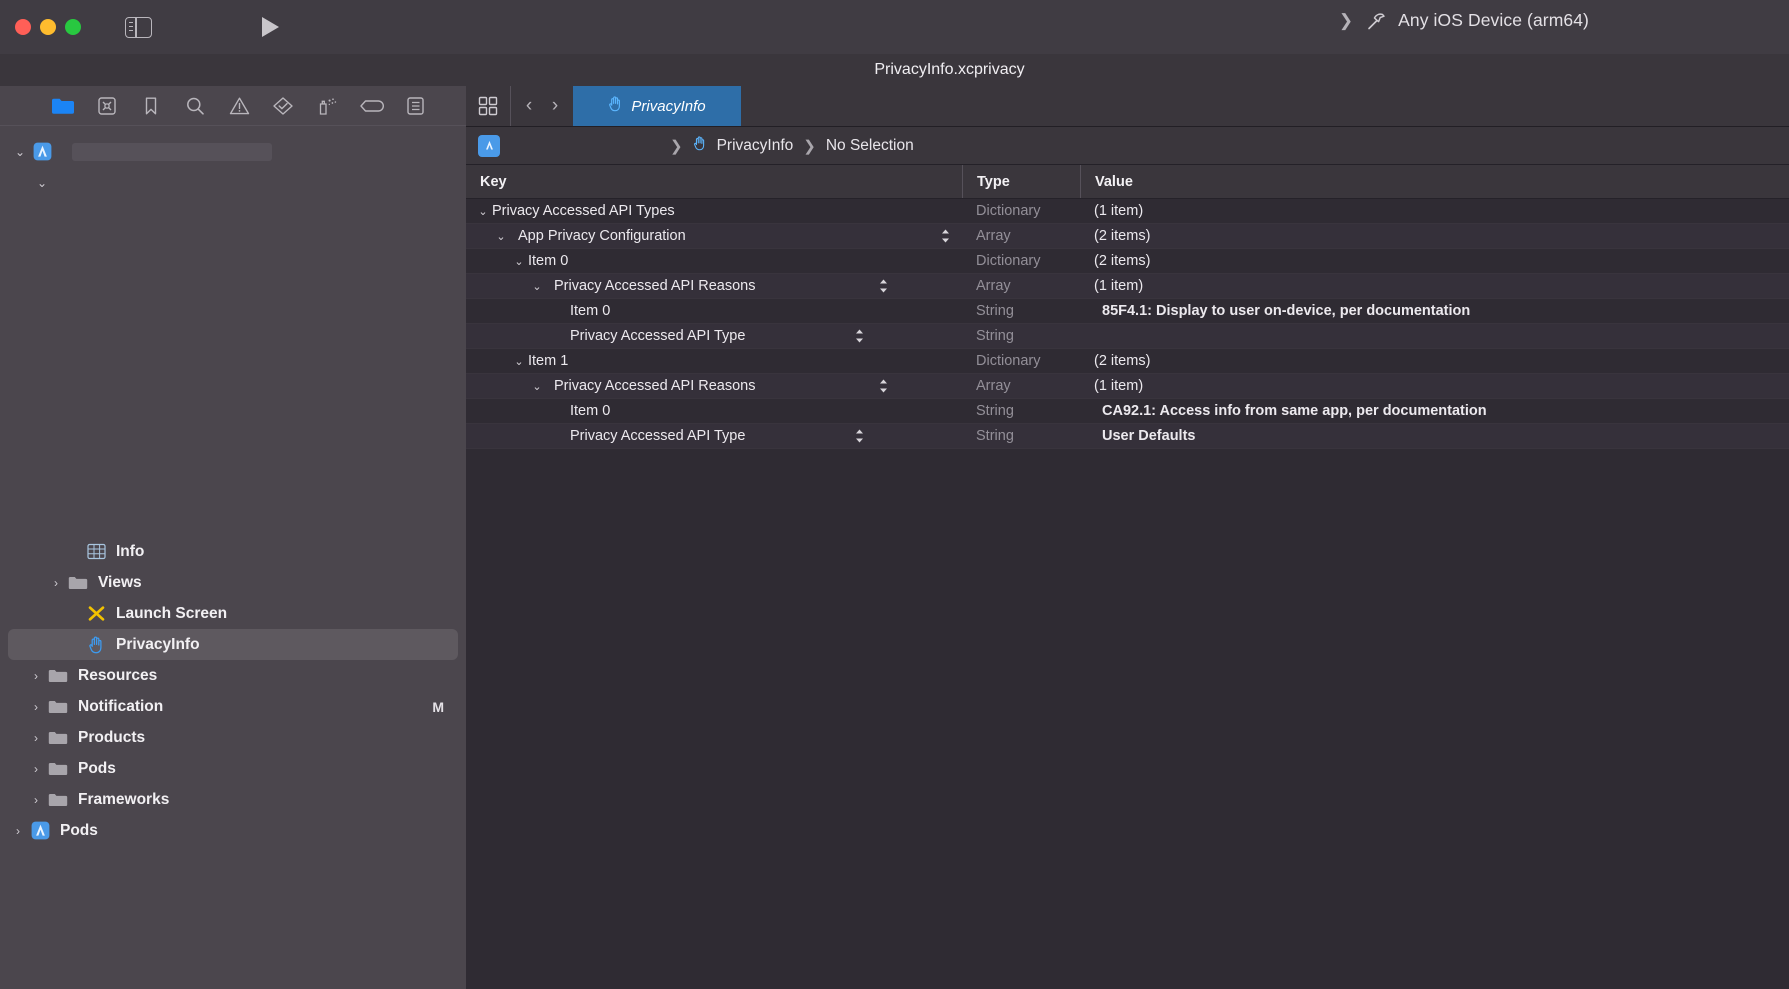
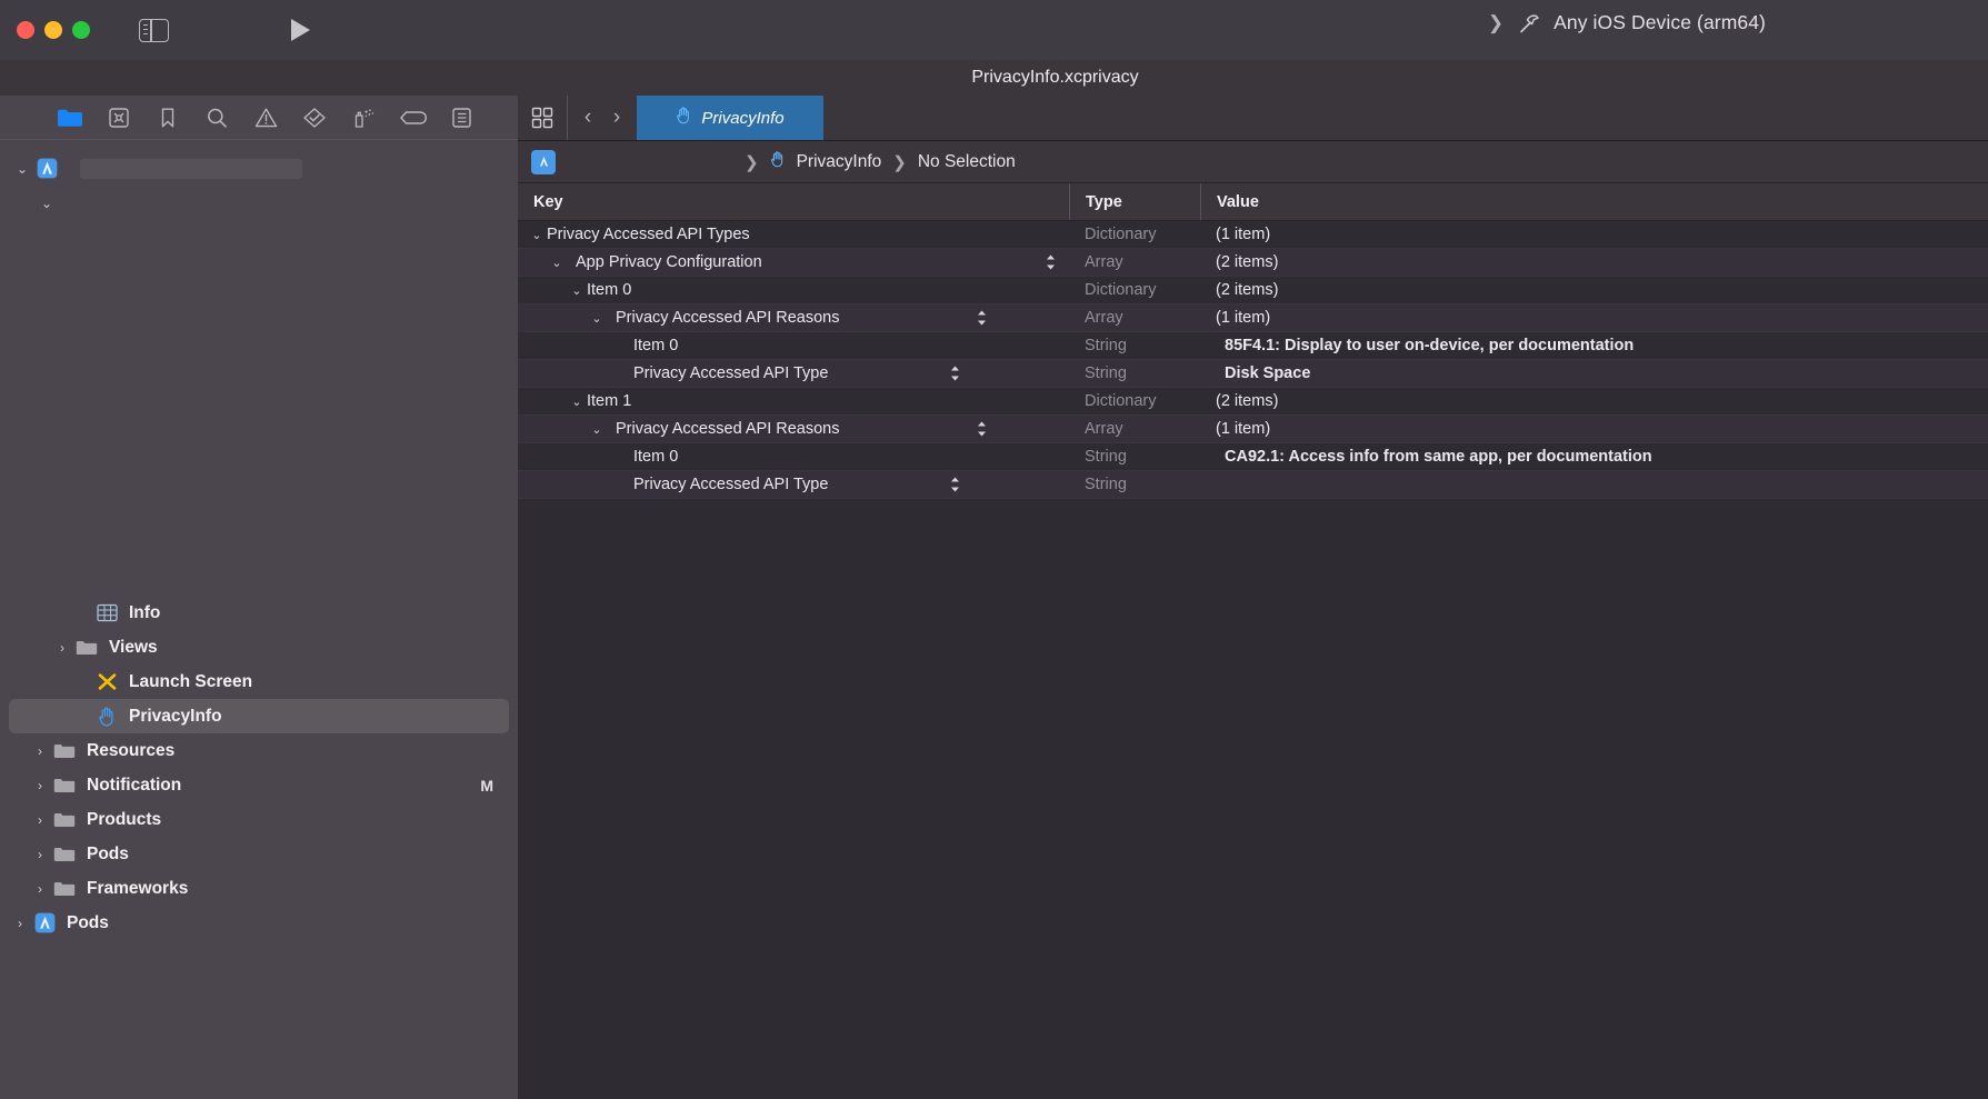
  ❯
  Any iOS Device (arm64)
  PrivacyInfo.xcprivacy
  ⌄
  ⌄
  Info
  ›
  Views
  Launch Screen
  PrivacyInfo
  ›
  Resources
  ›
  Notification
  M
  ›
  Products
  ›
  Pods
  ›
  Frameworks
  ›
  Pods
  ‹
  ›
  PrivacyInfo
  ❯
  PrivacyInfo
  ❯
  No Selection
  Key
  Type
  Value
  ⌄
  Privacy Accessed API Types
  Dictionary
  (1 item)
  ⌄
  App Privacy Configuration
  Array
  (2 items)
  ⌄
  Item 0
  Dictionary
  (2 items)
  ⌄
  Privacy Accessed API Reasons
  Array
  (1 item)
  Item 0
  String
  85F4.1: Display to user on-device, per documentation
  Privacy Accessed API Type
  String
+ Disk Space
  ⌄
  Item 1
  Dictionary
  (2 items)
  ⌄
  Privacy Accessed API Reasons
  Array
  (1 item)
  Item 0
  String
  CA92.1: Access info from same app, per documentation
  Privacy Accessed API Type
  String
- User Defaults
